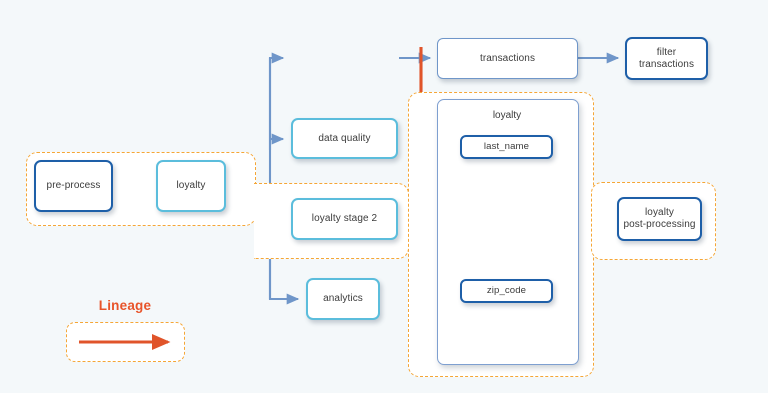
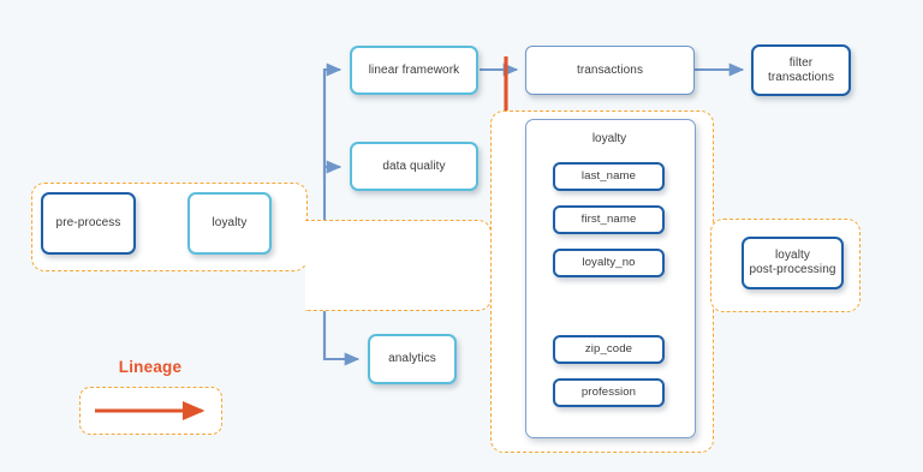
  loyalty
  pre-process
  loyalty
+ linear framework
  data quality
- loyalty stage 2
  analytics
  transactions
  filter
  transactions
  loyalty
  post-processing
  last_name
+ first_name
+ loyalty_no
  zip_code
+ profession
  Lineage
